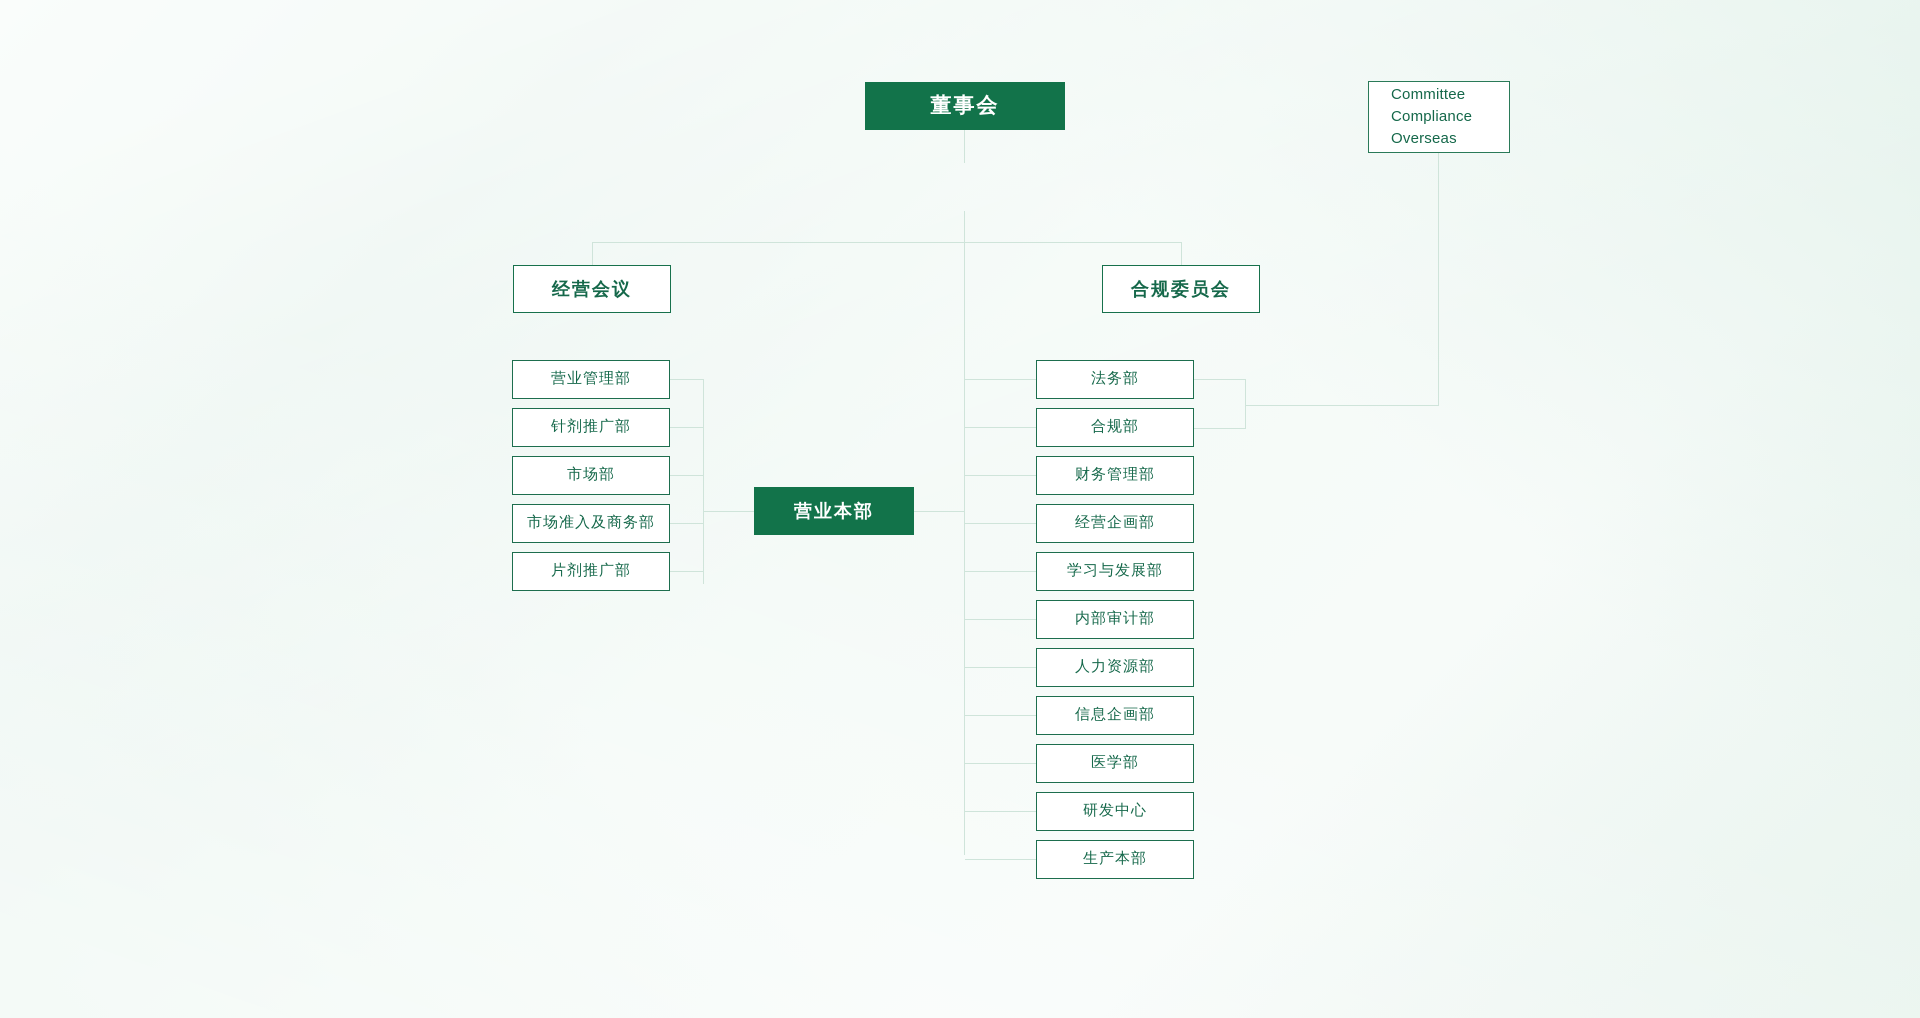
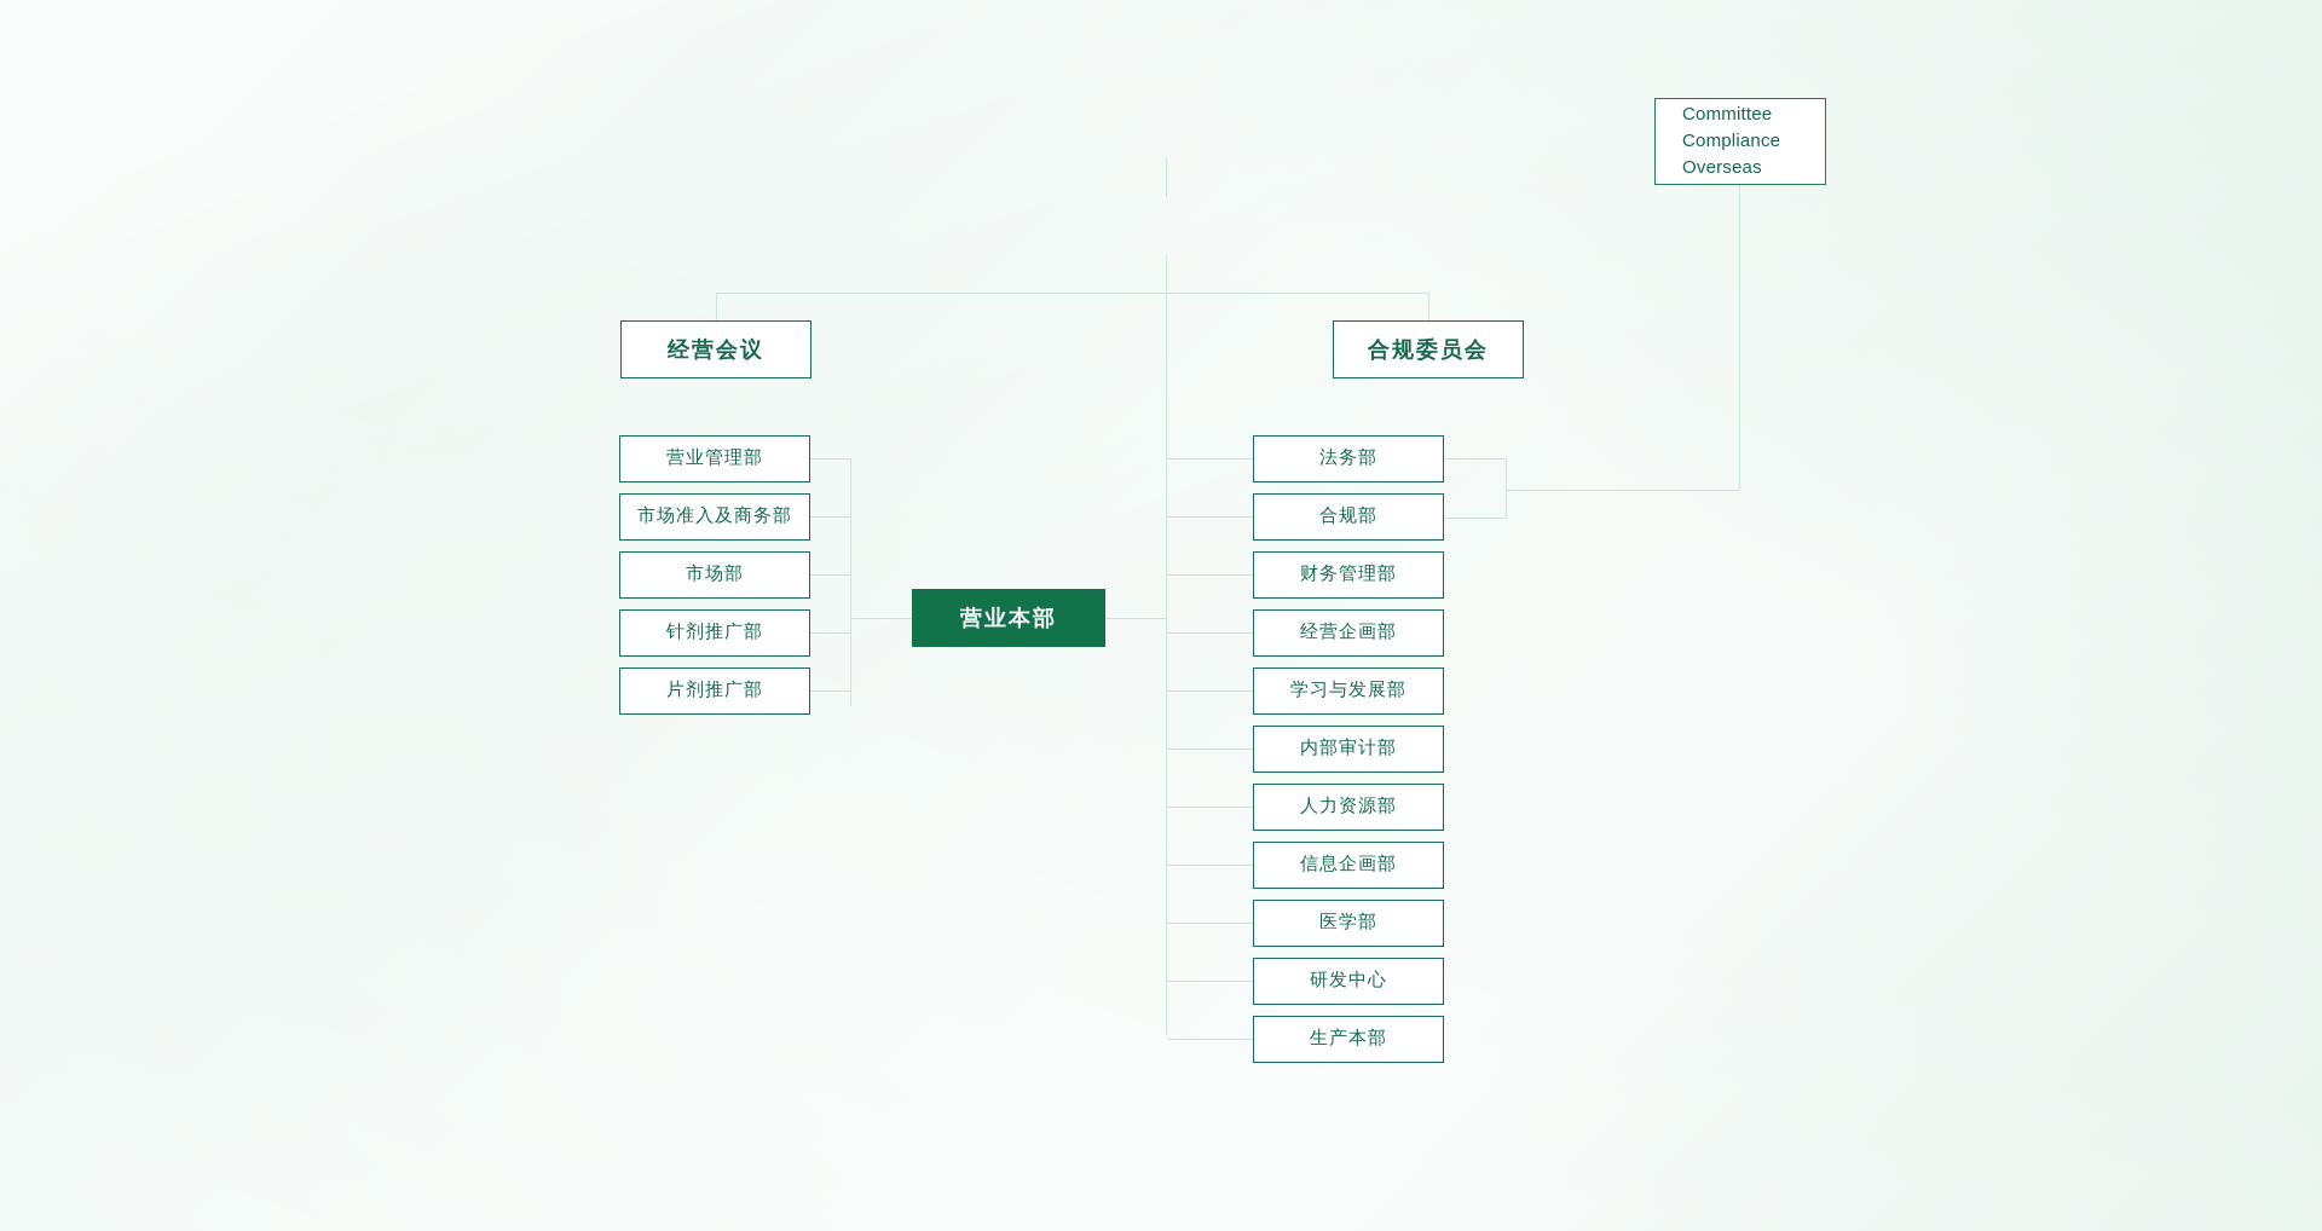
- 董事会
  Committee
  Compliance
  Overseas
  经营会议
  合规委员会
  营业本部
  营业管理部
- 针剂推广部
+ 市场准入及商务部
  市场部
- 市场准入及商务部
+ 针剂推广部
  片剂推广部
  法务部
  合规部
  财务管理部
  经营企画部
  学习与发展部
  内部审计部
  人力资源部
  信息企画部
  医学部
  研发中心
  生产本部
